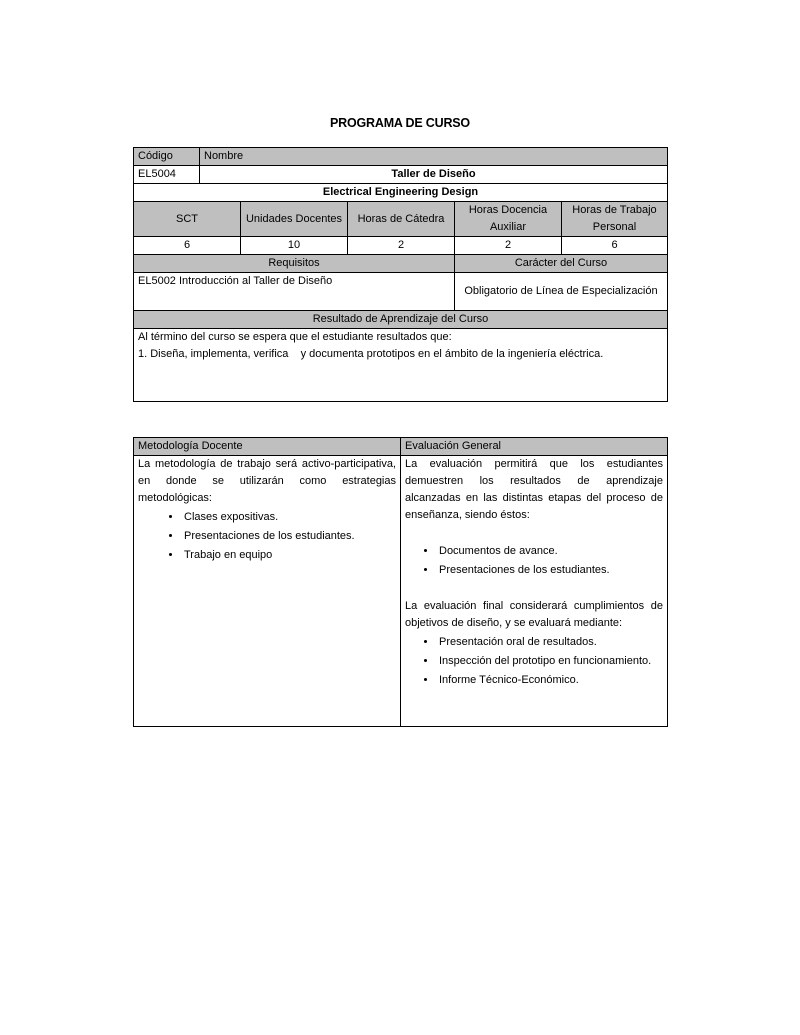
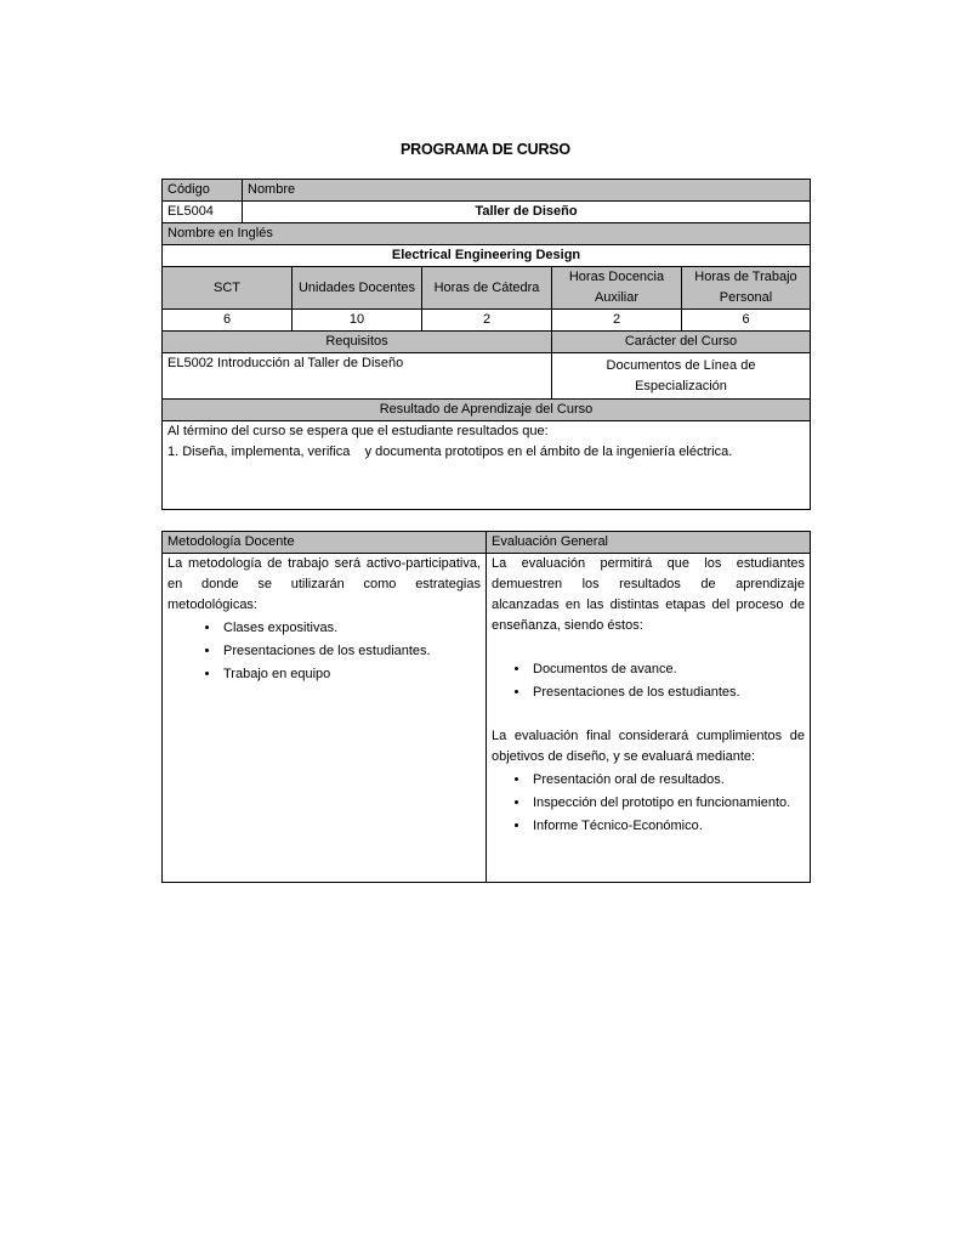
  PROGRAMA DE CURSO
  Código	Nombre
  EL5004	Taller de Diseño
+ Nombre en Inglés
  Electrical Engineering Design
  SCT	Unidades Docentes	Horas de Cátedra	Horas Docencia Auxiliar	Horas de Trabajo Personal
  6	10	2	2	6
  Requisitos	Carácter del Curso
- EL5002 Introducción al Taller de Diseño	Obligatorio de Línea de Especialización
+ EL5002 Introducción al Taller de Diseño	Documentos de Línea de Especialización
  Resultado de Aprendizaje del Curso
  Al término del curso se espera que el estudiante resultados que: 1. Diseña, implementa, verifica y documenta prototipos en el ámbito de la ingeniería eléctrica.
  Metodología Docente	Evaluación General
  La metodología de trabajo será activo-participativa, en donde se utilizarán como estrategias metodológicas: Clases expositivas. Presentaciones de los estudiantes. Trabajo en equipo	La evaluación permitirá que los estudiantes demuestren los resultados de aprendizaje alcanzadas en las distintas etapas del proceso de enseñanza, siendo éstos: Documentos de avance. Presentaciones de los estudiantes. La evaluación final considerará cumplimientos de objetivos de diseño, y se evaluará mediante: Presentación oral de resultados. Inspección del prototipo en funcionamiento. Informe Técnico-Económico.
